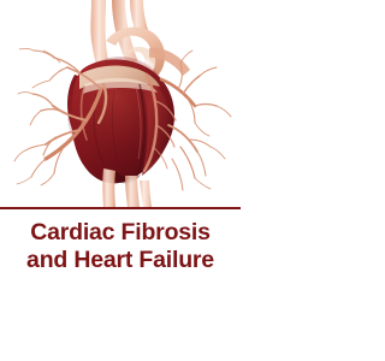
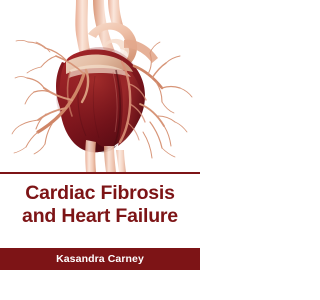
  Cardiac Fibrosis
  and Heart Failure
+ Kasandra Carney
